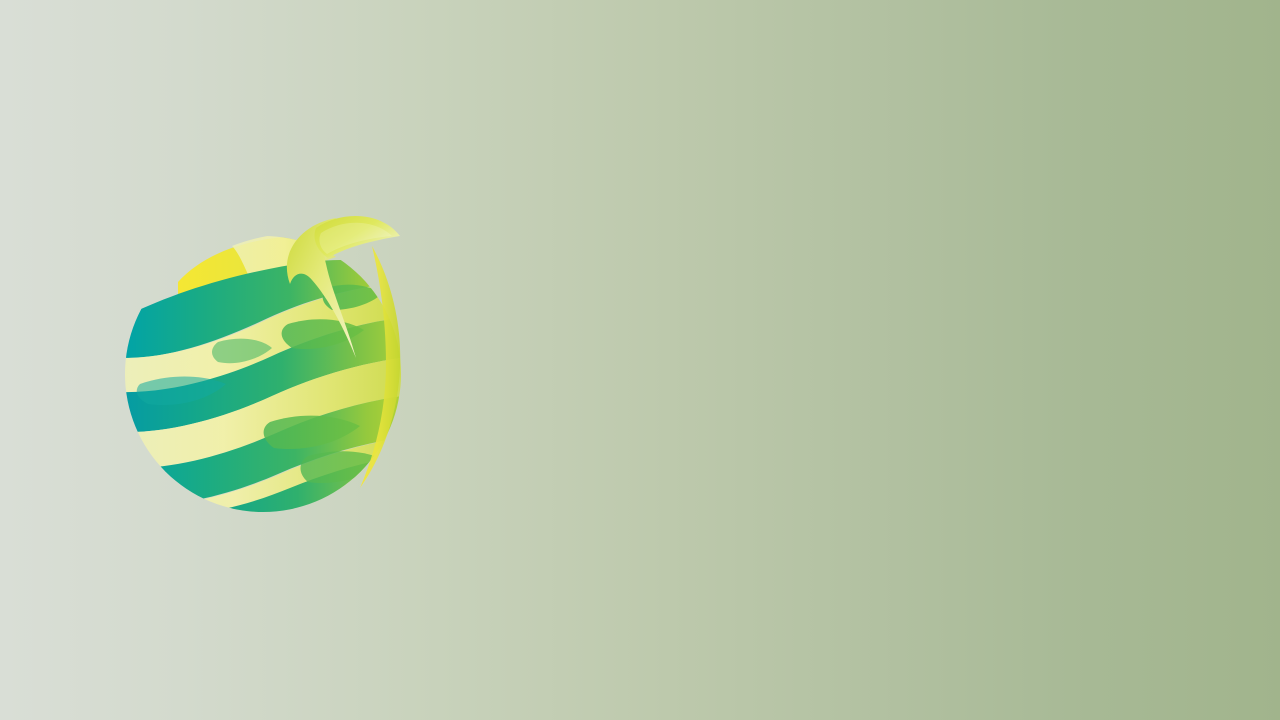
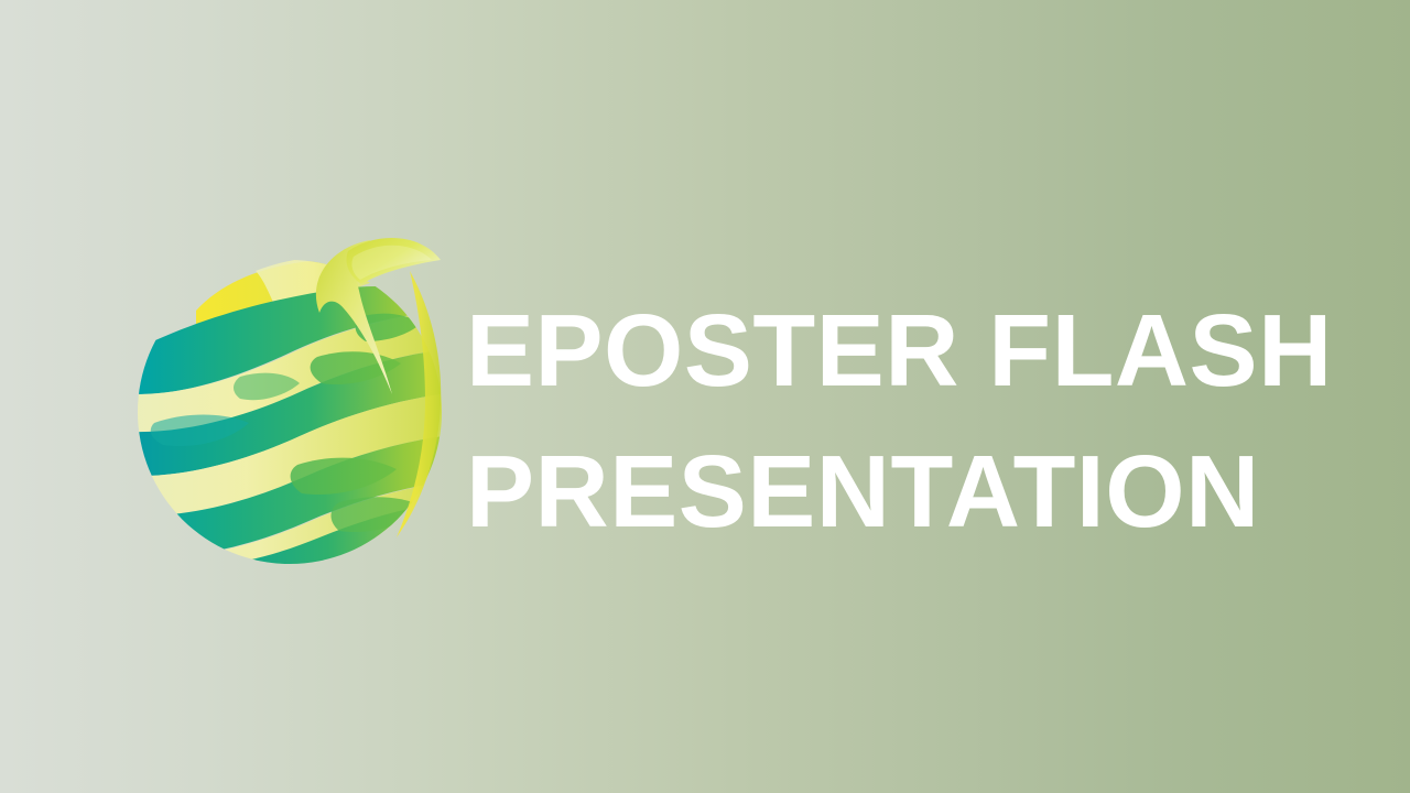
+ EPOSTER FLASH
+ PRESENTATION
